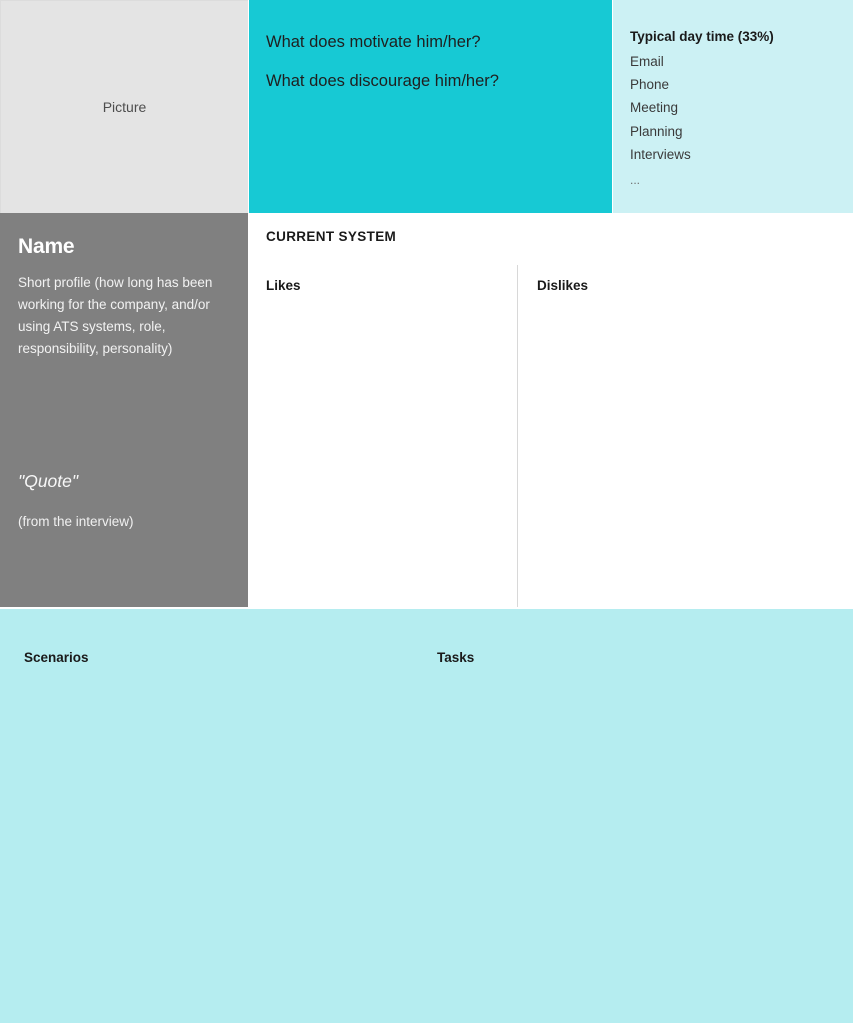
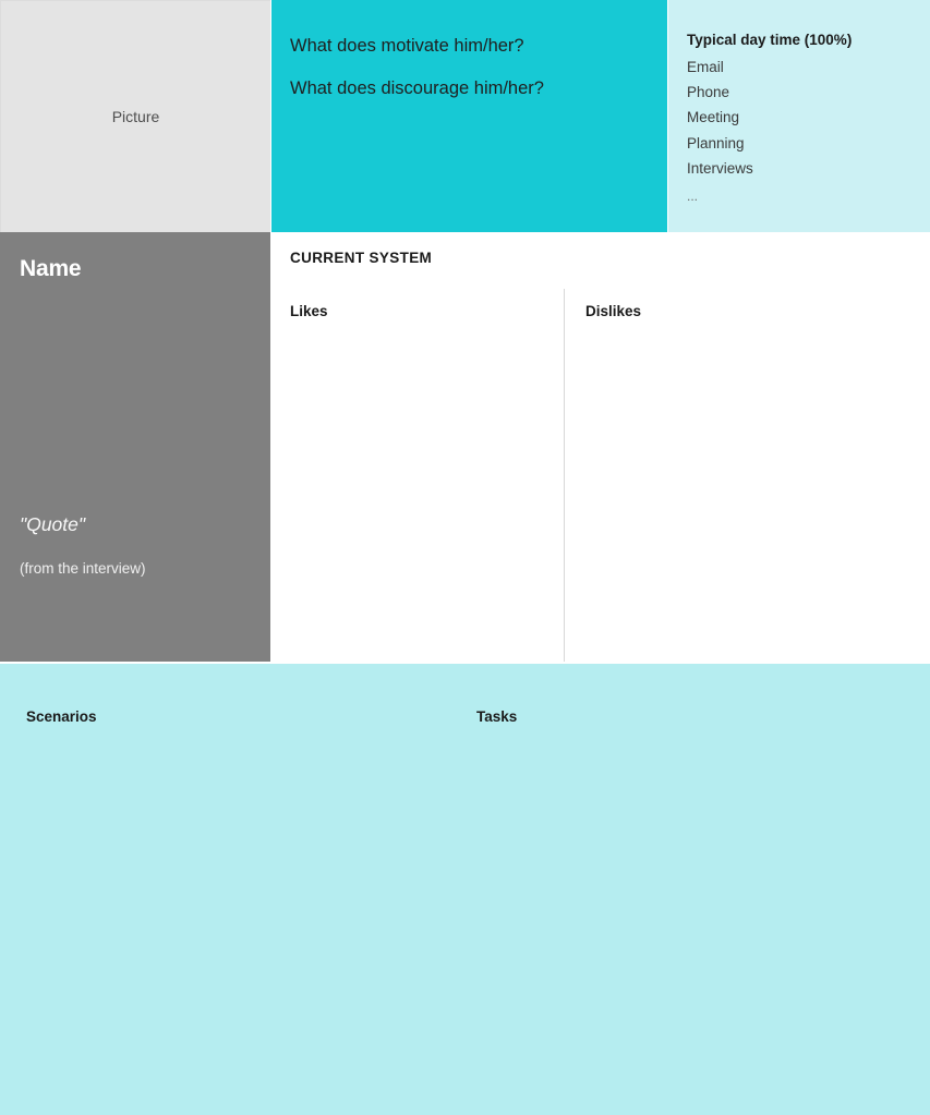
  Picture
  What does motivate him/her?
  What does discourage him/her?
- Typical day time (33%)
+ Typical day time (100%)
  Email
  Phone
  Meeting
  Planning
  Interviews
  ...
  Name
- Short profile (how long has been working for the company, and/or using ATS systems, role, responsibility, personality)
  "Quote"
  (from the interview)
  CURRENT SYSTEM
  Likes
  Dislikes
  Scenarios
  Tasks
